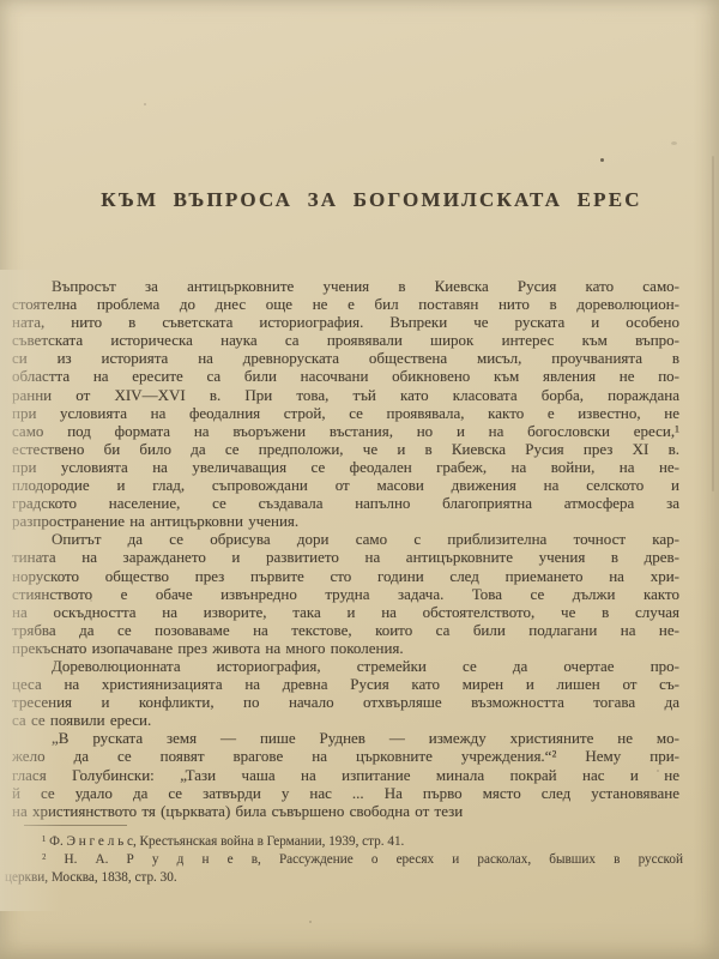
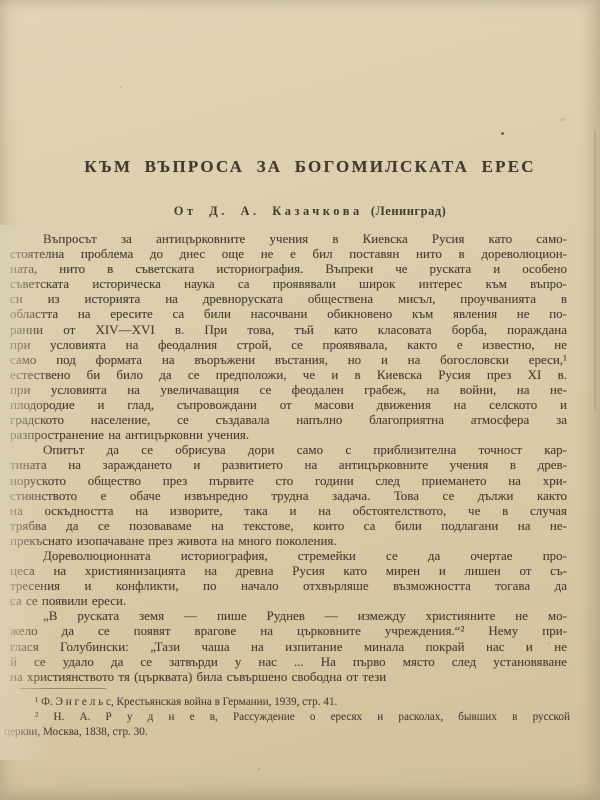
  КЪМ ВЪПРОСА ЗА БОГОМИЛСКАТА ЕРЕС
+ От Д. А. Казачкова (Ленинград)
  ъпросът за антицърковните учения в Киевска Русия като само-
  на проблема до днес още не е бил поставян нито в дореволюцион-
  нито в съветската историография. Въпреки че руската и особено
  ата историческа наука са проявявали широк интерес към въпро-
  з историята на древноруската обществена мисъл, проучванията в
  а на ересите са били насочвани обикновено към явления не по-
  от XIV—XVI в. При това, тъй като класовата борба, пораждана
  условията на феодалния строй, се проявявала, както е известно, не
  под формата на въоръжени въстания, но и на богословски ереси,¹
  ено би било да се предположи, че и в Киевска Русия през XI в.
  условията на увеличаващия се феодален грабеж, на войни, на не-
  одие и глад, съпровождани от масови движения на селското и
  то население, се създавала напълно благоприятна атмосфера за
  транение на антицърковни учения.
  питът да се обрисува дори само с приблизителна точност кар-
  на зараждането и развитието на антицърковните учения в древ-
  то общество през първите сто години след приемането на хри-
  вото е обаче извънредно трудна задача. Това се дължи както
  скъдността на изворите, така и на обстоятелството, че в случая
  да се позоваваме на текстове, които са били подлагани на не-
  ато изопачаване през живота на много поколения.
  ореволюционната историография, стремейки се да очертае про-
  на християнизацията на древна Русия като мирен и лишен от съ-
  я и конфликти, по начало отхвърляше възможността тогава да
  В руската земя — пише Руднев — измежду християните не мо-
  да се появят врагове на църковните учреждения.“² Нему при-
  Голубински: „Тази чаша на изпитание минала покрай нас и не
  удало да се затвърди у нас ... На първо място след установяване
  тиянството тя (църквата) била съвършено свободна от тези
  Э н г е л ь с, Крестьянская война в Германии, 1939, стр. 41.
  Н. А. Р у д н е в, Рассуждение о ересях и расколах, бывших в русской
